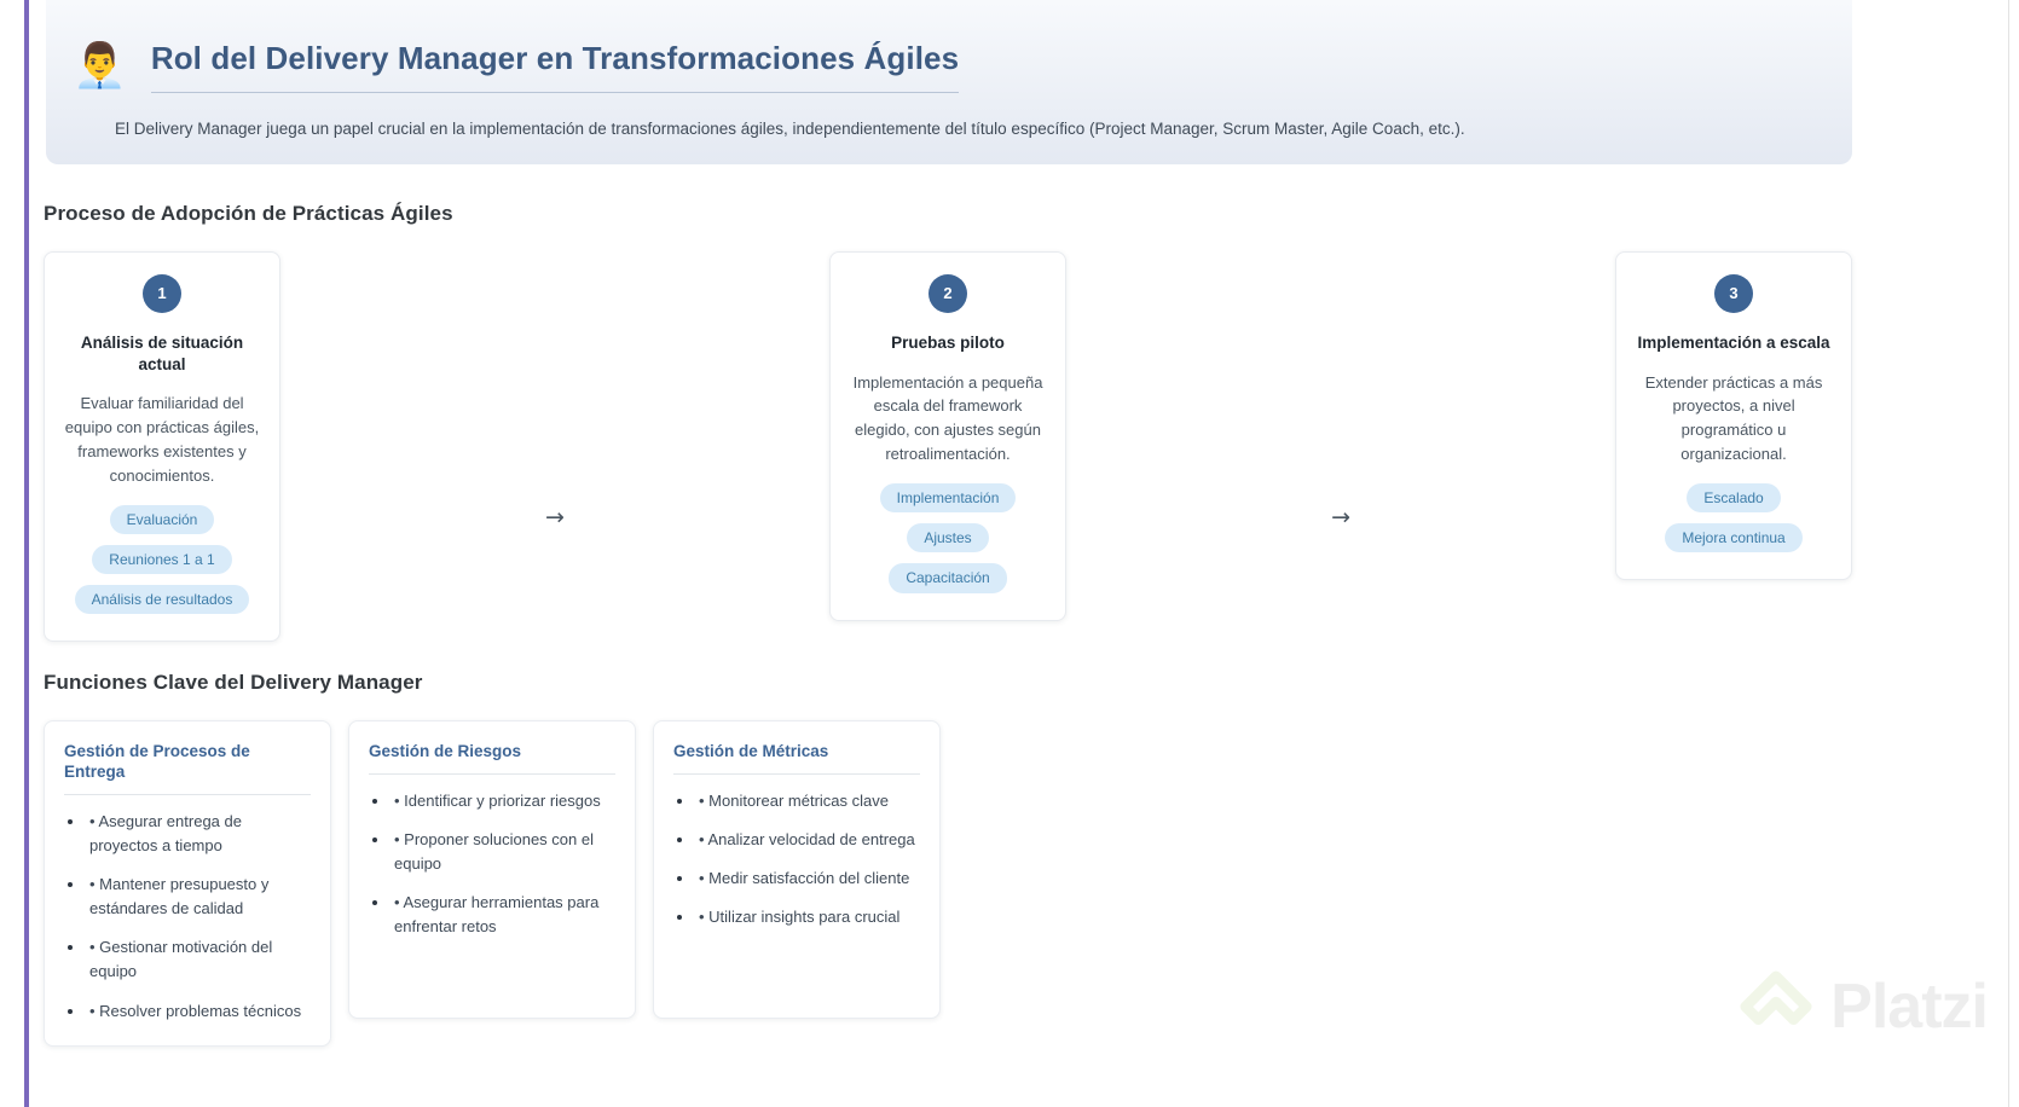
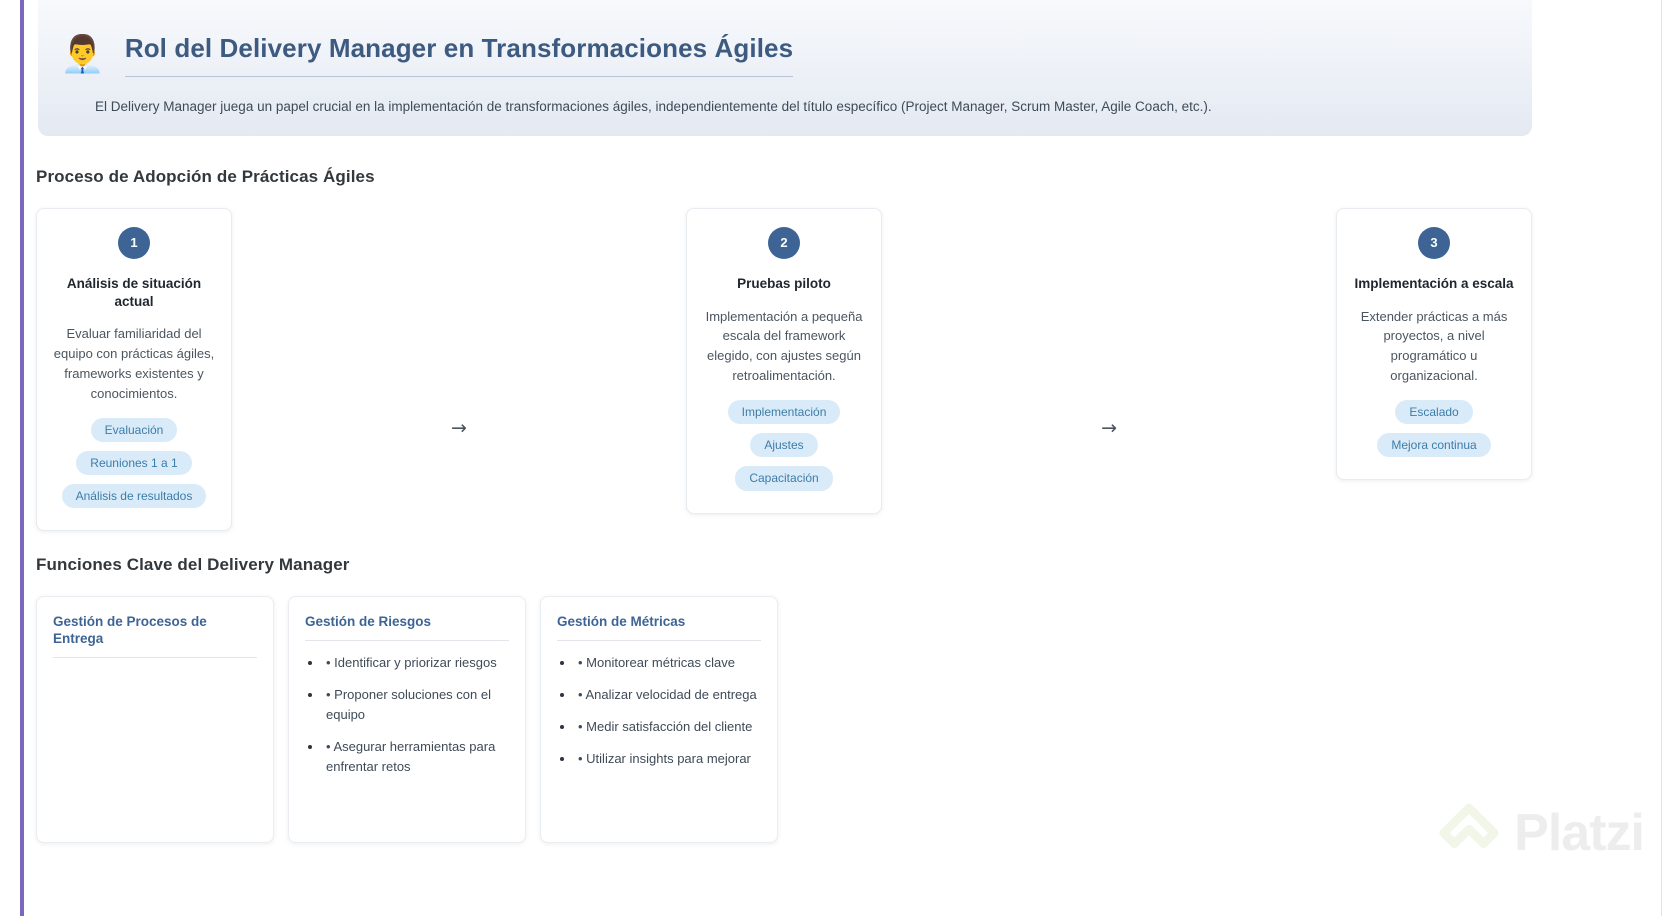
  👨‍💼
  Rol del Delivery Manager en Transformaciones Ágiles
  El Delivery Manager juega un papel crucial en la implementación de transformaciones ágiles, independientemente del título específico (Project Manager, Scrum Master, Agile Coach, etc.).
  Proceso de Adopción de Prácticas Ágiles
  1
  Análisis de situación actual
  Evaluar familiaridad del equipo con prácticas ágiles, frameworks existentes y conocimientos.
  Evaluación
  Reuniones 1 a 1
  Análisis de resultados
  →
  2
  Pruebas piloto
  Implementación a pequeña escala del framework elegido, con ajustes según retroalimentación.
  Implementación
  Ajustes
  Capacitación
  →
  3
  Implementación a escala
  Extender prácticas a más proyectos, a nivel programático u organizacional.
  Escalado
  Mejora continua
  Funciones Clave del Delivery Manager
  Gestión de Procesos de Entrega
- • Asegurar entrega de proyectos a tiempo
- • Mantener presupuesto y estándares de calidad
- • Gestionar motivación del equipo
- • Resolver problemas técnicos
  Gestión de Riesgos
  • Identificar y priorizar riesgos
  • Proponer soluciones con el equipo
  • Asegurar herramientas para enfrentar retos
  Gestión de Métricas
  • Monitorear métricas clave
  • Analizar velocidad de entrega
  • Medir satisfacción del cliente
- • Utilizar insights para crucial
+ • Utilizar insights para mejorar
